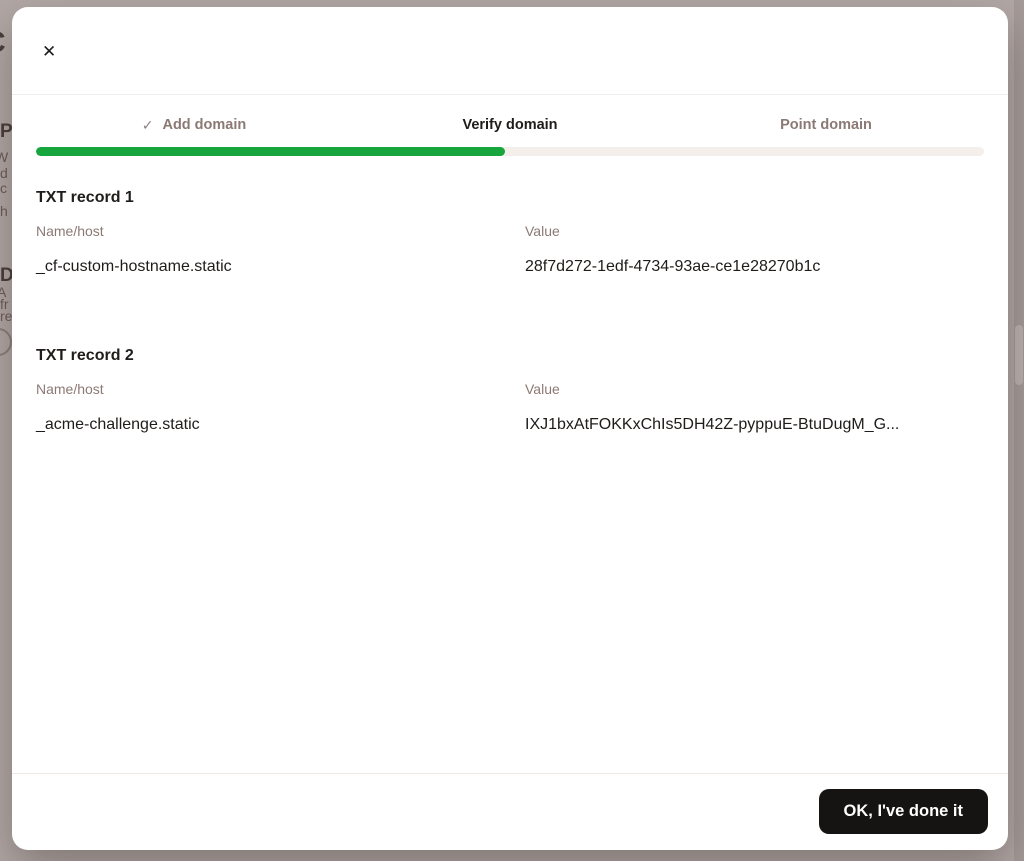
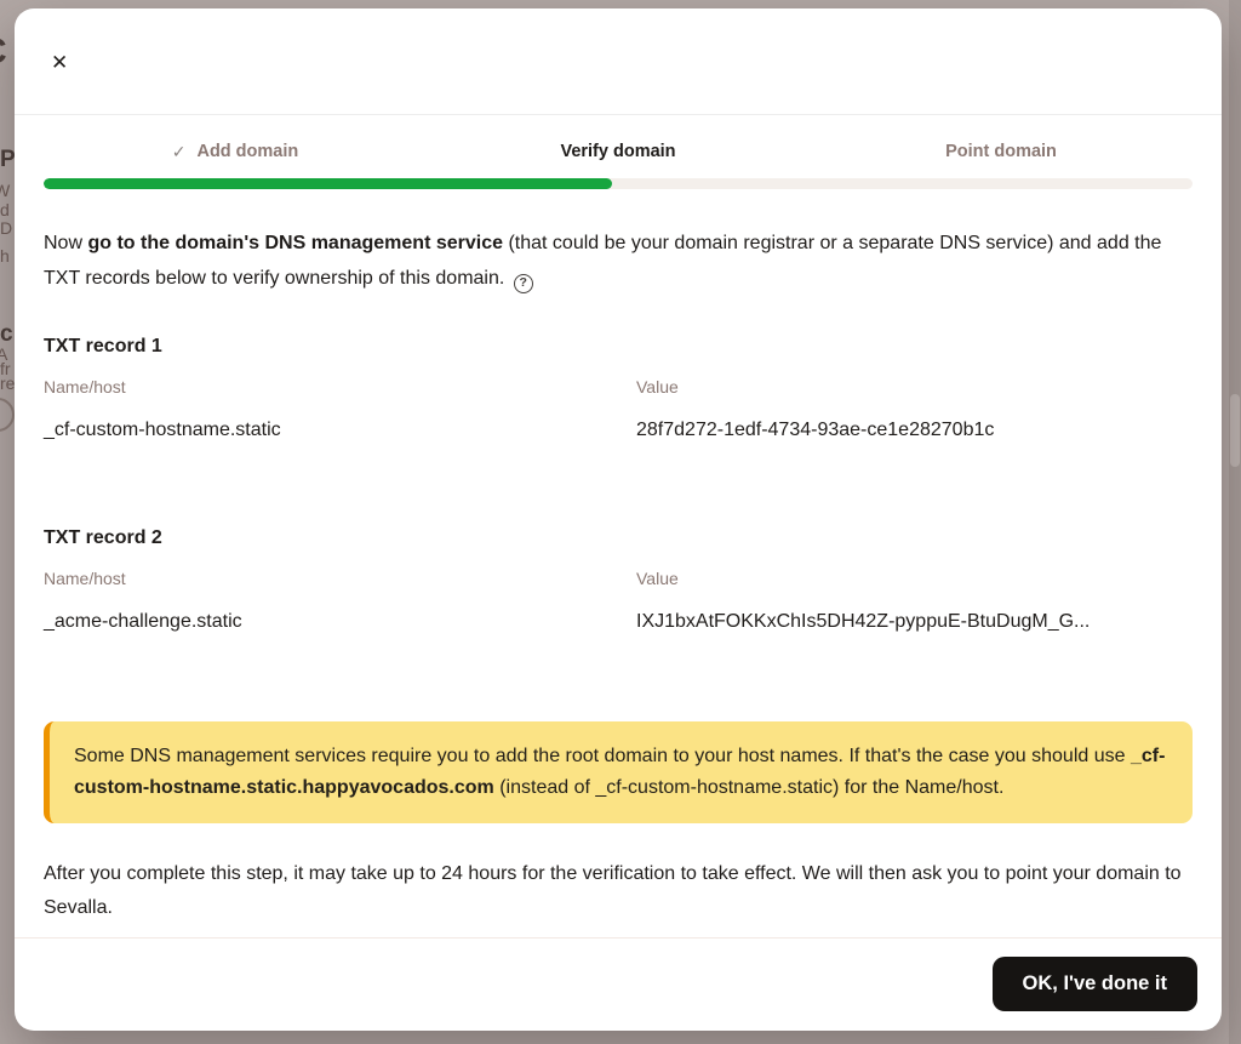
  P
  W
  d
- c
+ D
  h
- D
+ c
  A
  fr
  re
  ✕
  ✓
  Add domain
  Verify domain
  Point domain
+ Now go to the domain's DNS management service (that could be your domain registrar or a separate DNS service) and add the TXT records below to verify ownership of this domain. ?
  TXT record 1
  Name/host
  Value
  _cf-custom-hostname.static
  28f7d272-1edf-4734-93ae-ce1e28270b1c
  TXT record 2
  Name/host
  Value
  _acme-challenge.static
  IXJ1bxAtFOKKxChIs5DH42Z-pyppuE-BtuDugM_G...
+ Some DNS management services require you to add the root domain to your host names. If that's the case you should use _cf-custom-hostname.static.happyavocados.com (instead of _cf-custom-hostname.static) for the Name/host.
+ After you complete this step, it may take up to 24 hours for the verification to take effect. We will then ask you to point your domain to Sevalla.
  OK, I've done it
